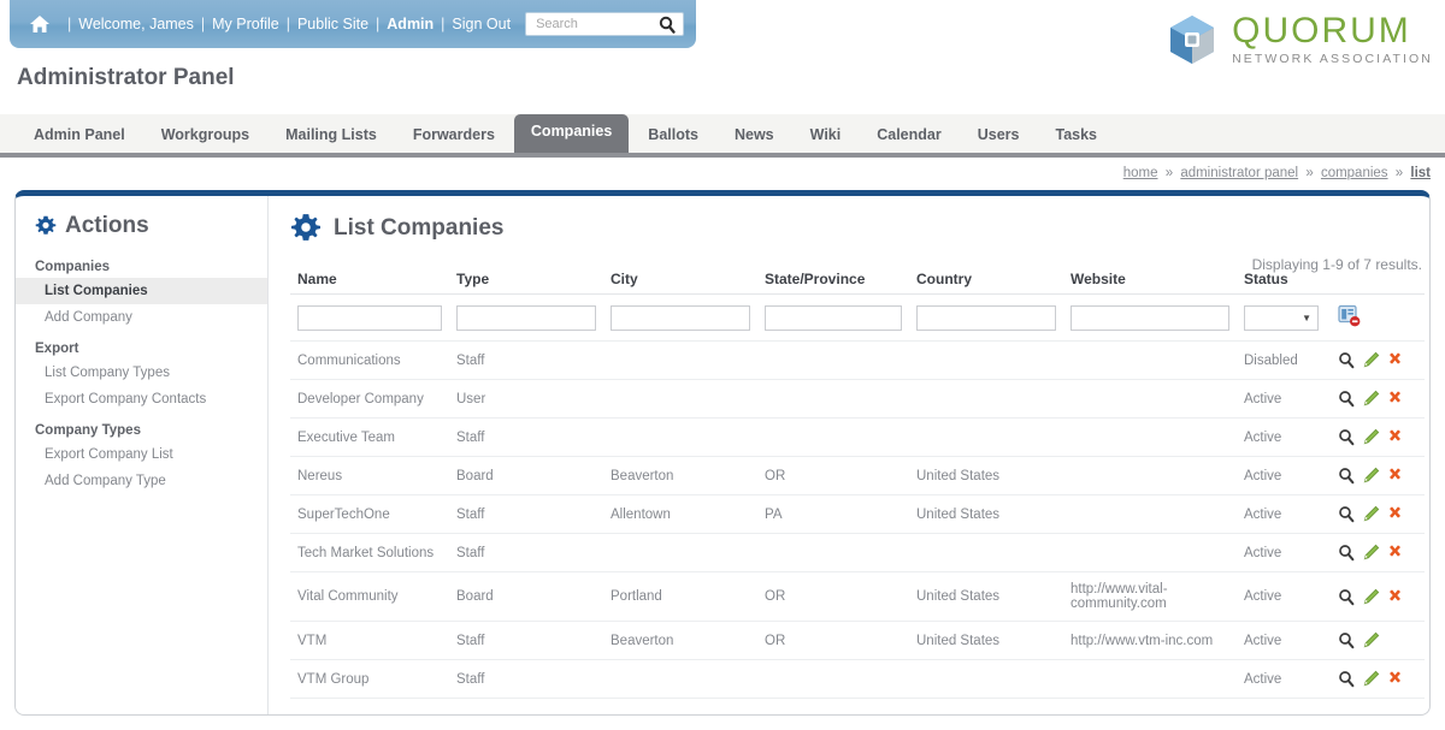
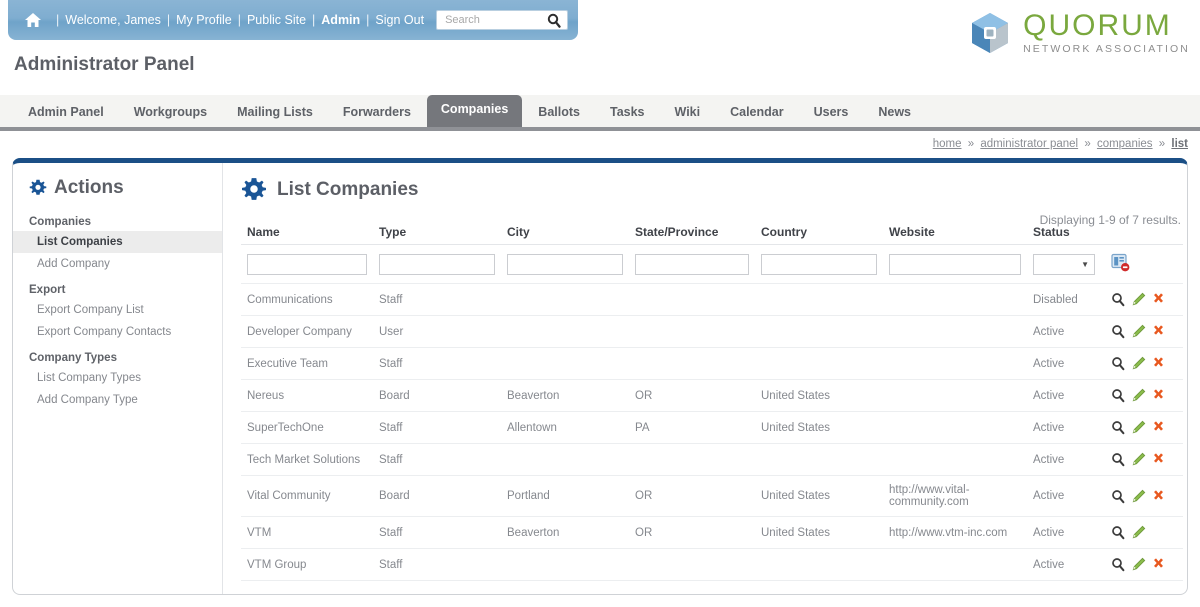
  |
  Welcome, James
  |
  My Profile
  |
  Public Site
  |
  Admin
  |
  Sign Out
  Search
  QUORUM
  NETWORK ASSOCIATION
  Administrator Panel
  Admin Panel
  Workgroups
  Mailing Lists
  Forwarders
  Companies
  Ballots
- News
+ Tasks
  Wiki
  Calendar
  Users
- Tasks
+ News
  home » administrator panel » companies » list
  Actions
  Companies
  List Companies
  Add Company
  Export
- List Company Types
+ Export Company List
  Export Company Contacts
  Company Types
- Export Company List
+ List Company Types
  Add Company Type
  List Companies
  Displaying 1-9 of 7 results.
  Name	Type	City	State/Province	Country	Website	Status
  						▼
  Communications	Staff					Disabled
  Developer Company	User					Active
  Executive Team	Staff					Active
  Nereus	Board	Beaverton	OR	United States		Active
  SuperTechOne	Staff	Allentown	PA	United States		Active
  Tech Market Solutions	Staff					Active
  Vital Community	Board	Portland	OR	United States	http://www.vital-community.com	Active
  VTM	Staff	Beaverton	OR	United States	http://www.vtm-inc.com	Active
  VTM Group	Staff					Active
